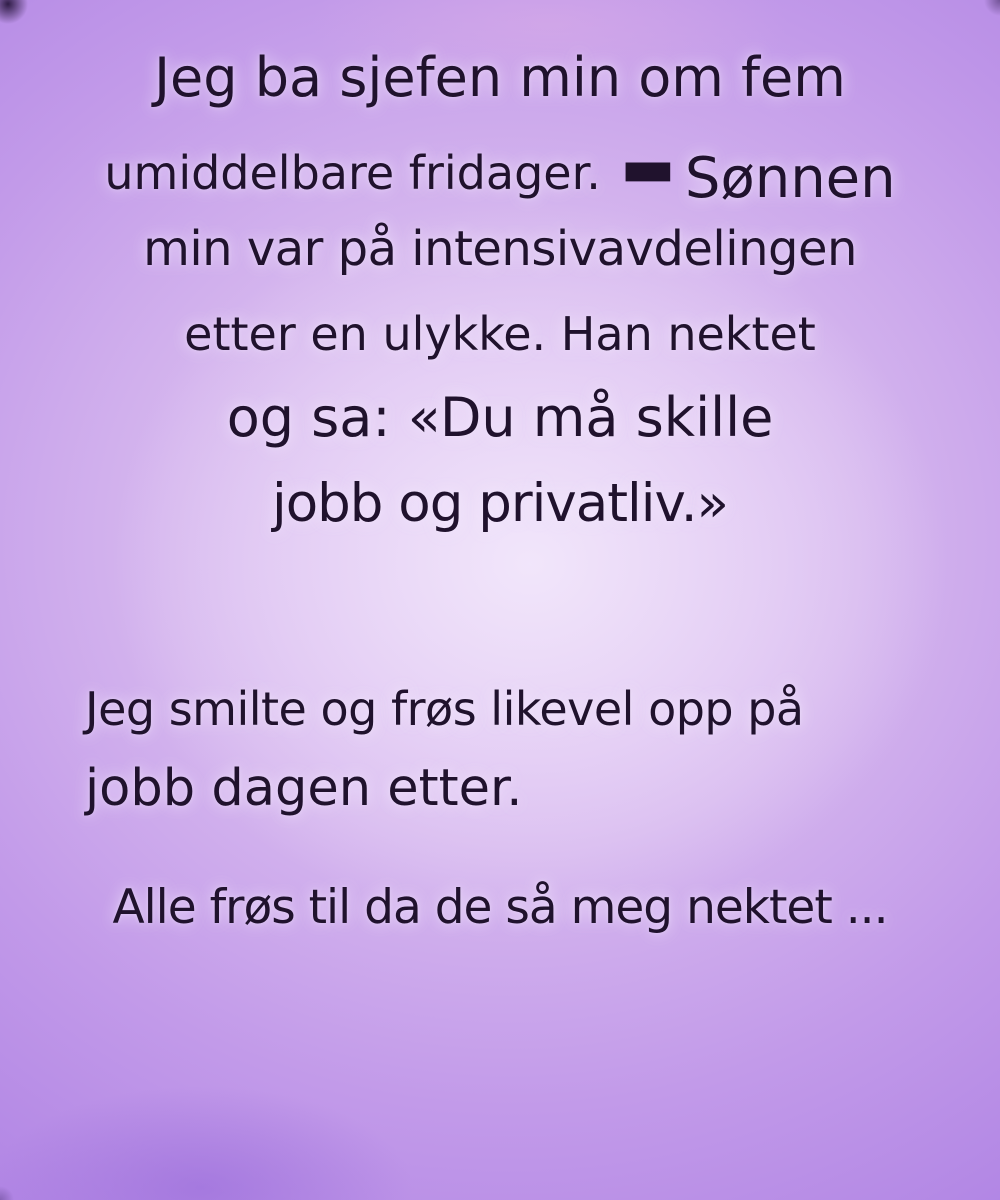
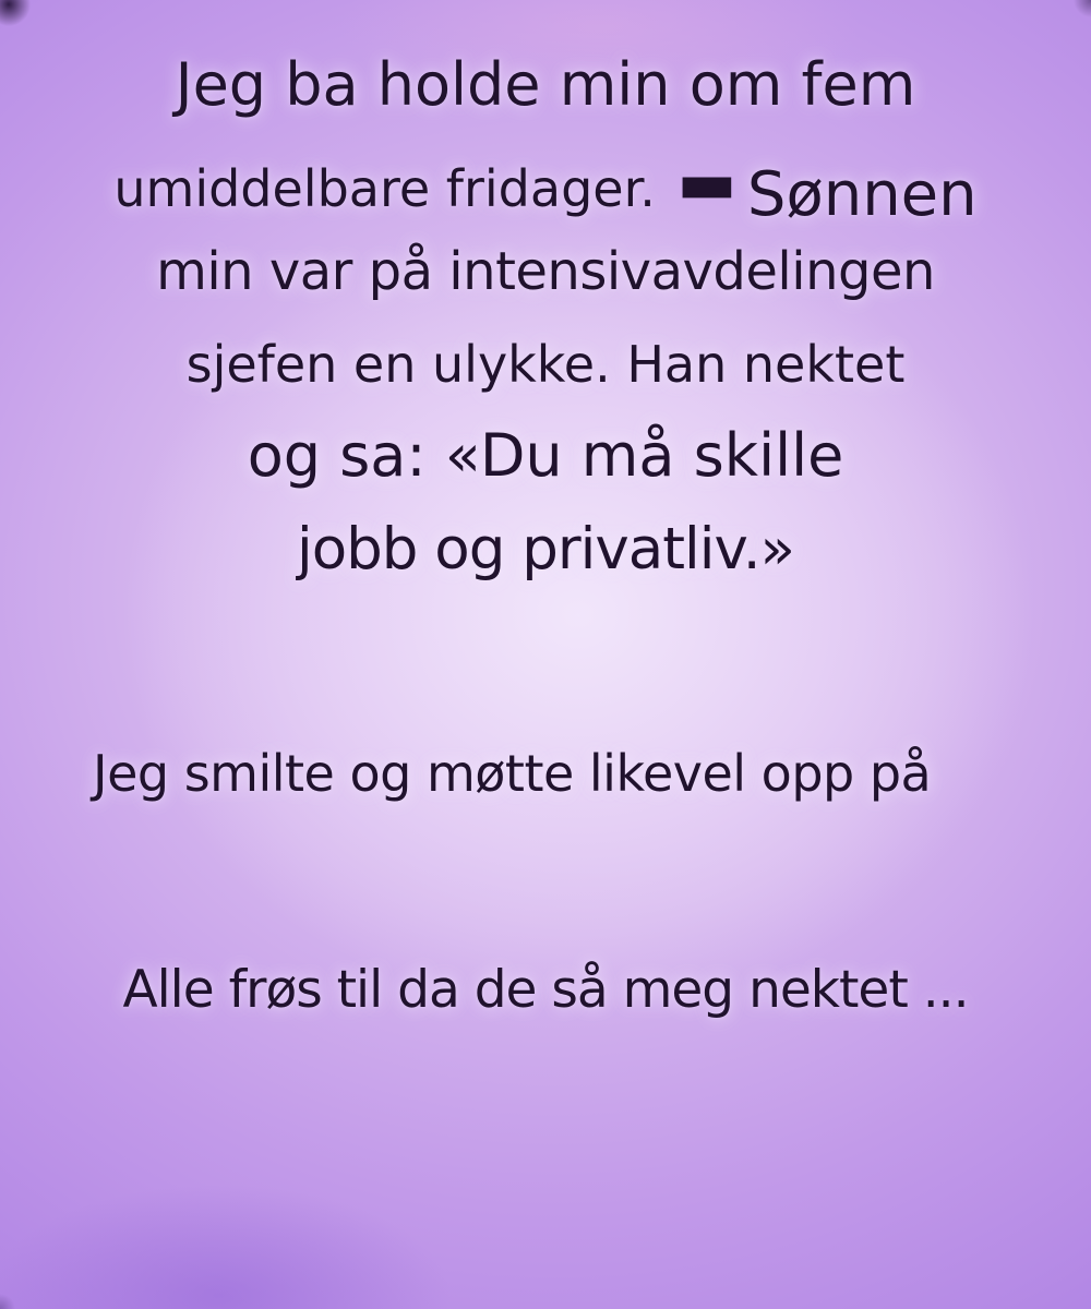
- Jeg ba sjefen min om fem
+ Jeg ba holde min om fem
  umiddelbare fridager. — Sønnen
  min var på intensivavdelingen
- etter en ulykke. Han nektet
+ sjefen en ulykke. Han nektet
  og sa: «Du må skille
  jobb og privatliv.»
- Jeg smilte og frøs likevel opp på
+ Jeg smilte og møtte likevel opp på
- jobb dagen etter.
  Alle frøs til da de så meg nektet ...
